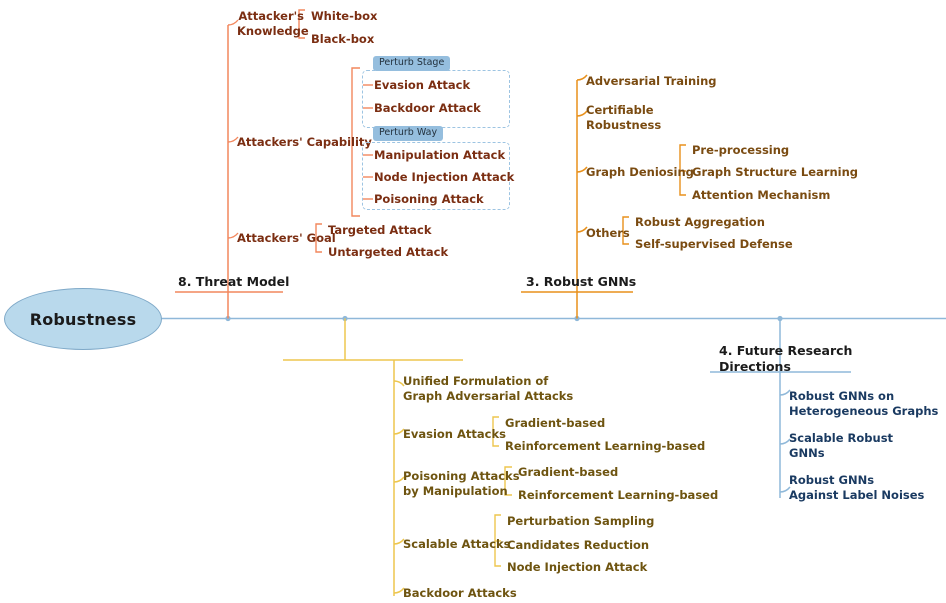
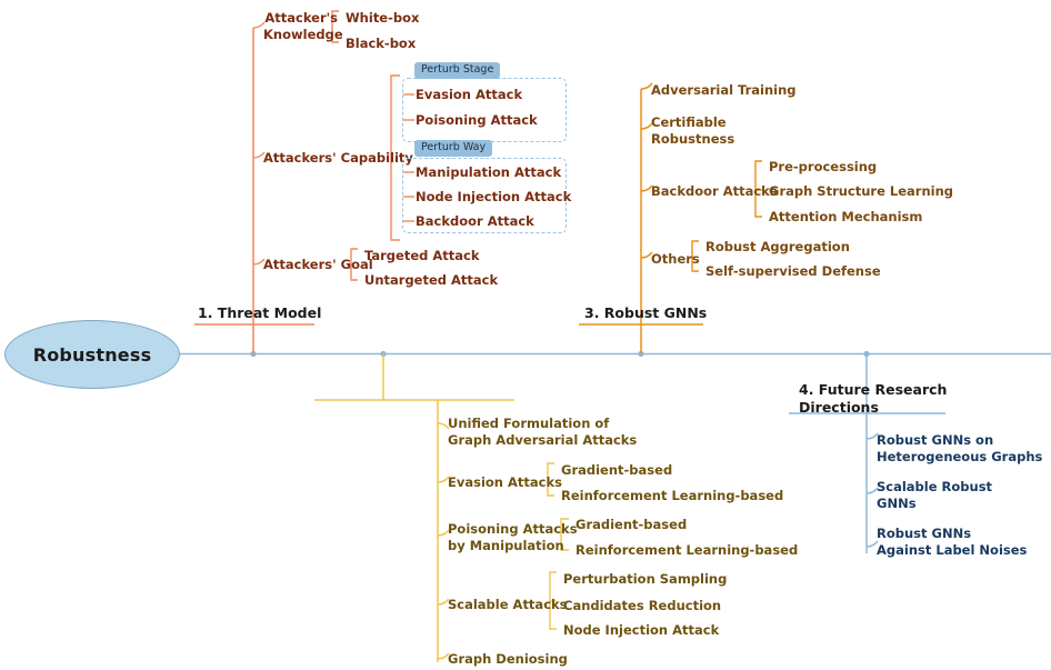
  Robustness
- 8. Threat Model
+ 1. Threat Model
  3. Robust GNNs
  4. Future Research
  Directions
  Attacker's
  Knowledge
  White-box
  Black-box
  Attackers' Capability
  Perturb Stage
  Evasion Attack
- Backdoor Attack
+ Poisoning Attack
  Perturb Way
  Manipulation Attack
  Node Injection Attack
- Poisoning Attack
+ Backdoor Attack
  Attackers' Goal
  Targeted Attack
  Untargeted Attack
  Unified Formulation of
  Graph Adversarial Attacks
  Evasion Attacks
  Gradient-based
  Reinforcement Learning-based
  Poisoning Attacks
  by Manipulation
  Gradient-based
  Reinforcement Learning-based
  Scalable Attacks
  Perturbation Sampling
  Candidates Reduction
  Node Injection Attack
- Backdoor Attacks
+ Graph Deniosing
  Adversarial Training
  Certifiable
  Robustness
- Graph Deniosing
+ Backdoor Attacks
  Pre-processing
  Graph Structure Learning
  Attention Mechanism
  Others
  Robust Aggregation
  Self-supervised Defense
  Robust GNNs on
  Heterogeneous Graphs
  Scalable Robust
  GNNs
  Robust GNNs
  Against Label Noises
